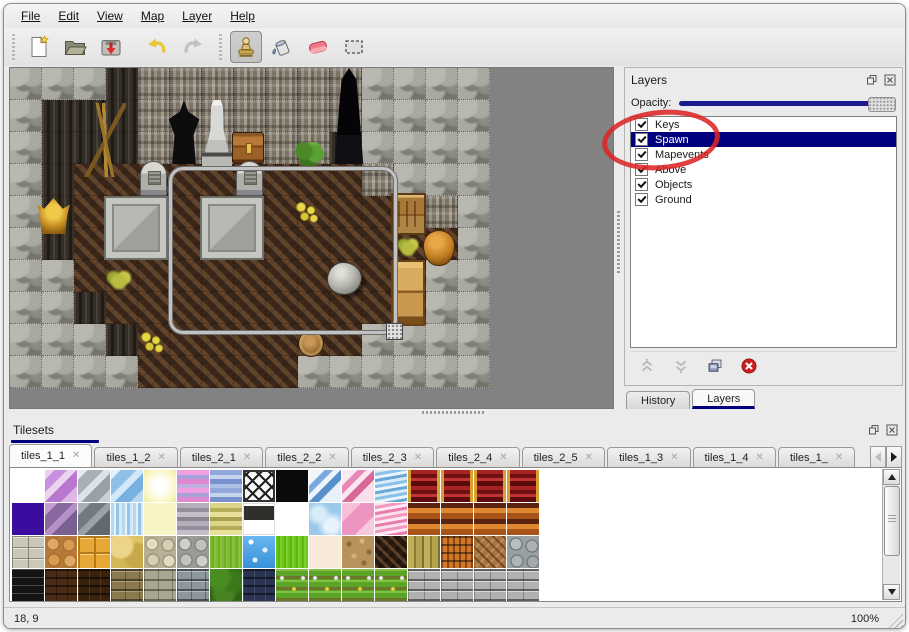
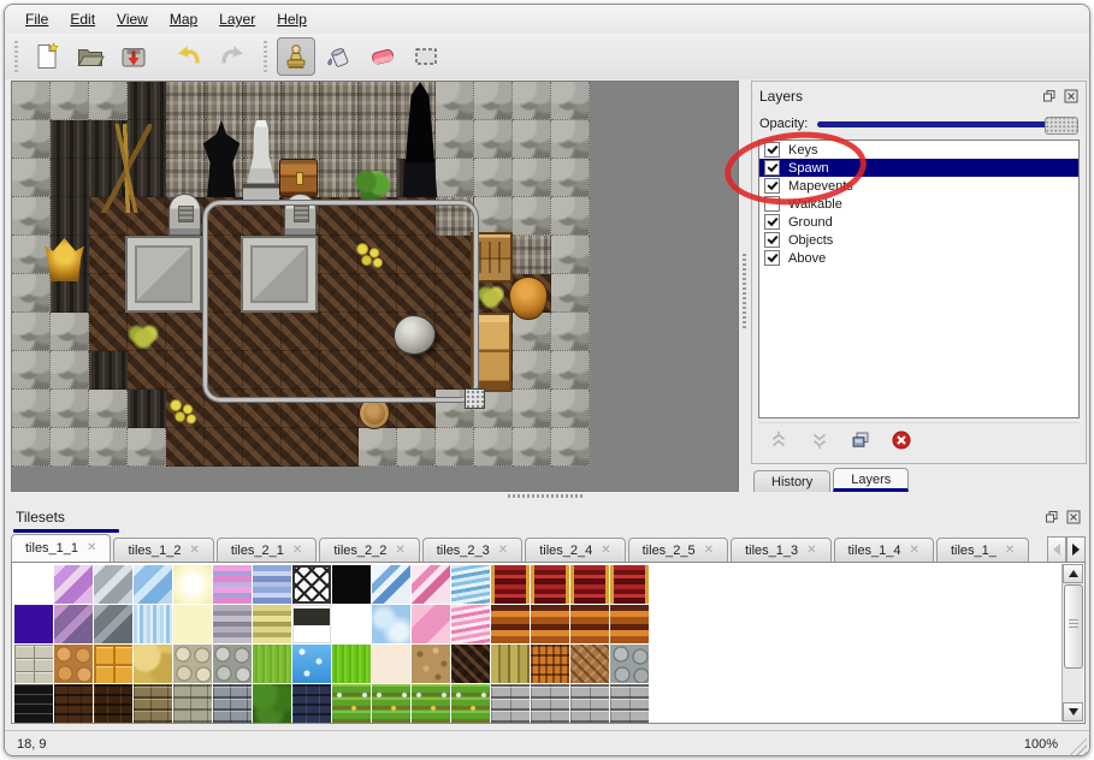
  File
  Edit
  View
  Map
  Layer
  Help
  Layers
  Opacity:
  Keys
  Spawn
  Mapevents
+ Walkable
- Above
+ Ground
  Objects
- Ground
+ Above
  History
  Layers
  Tilesets
  tiles_1_1
  ✕
  tiles_1_2
  ✕
  tiles_2_1
  ✕
  tiles_2_2
  ✕
  tiles_2_3
  ✕
  tiles_2_4
  ✕
  tiles_2_5
  ✕
  tiles_1_3
  ✕
  tiles_1_4
  ✕
  tiles_1_
  ✕
  18, 9
  100%
